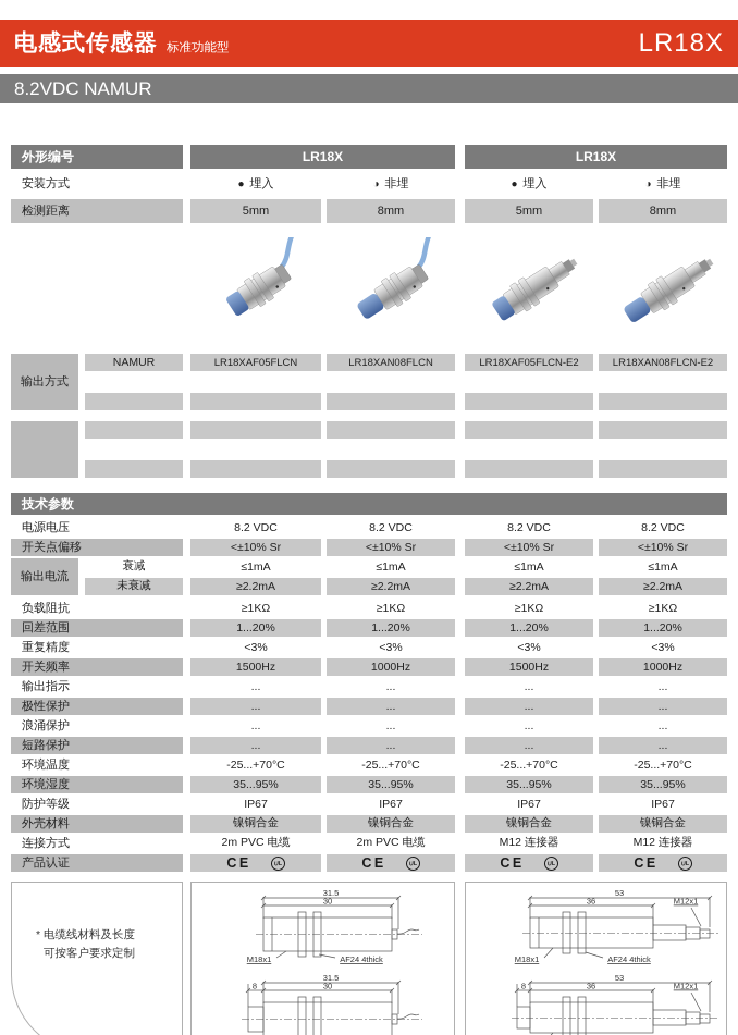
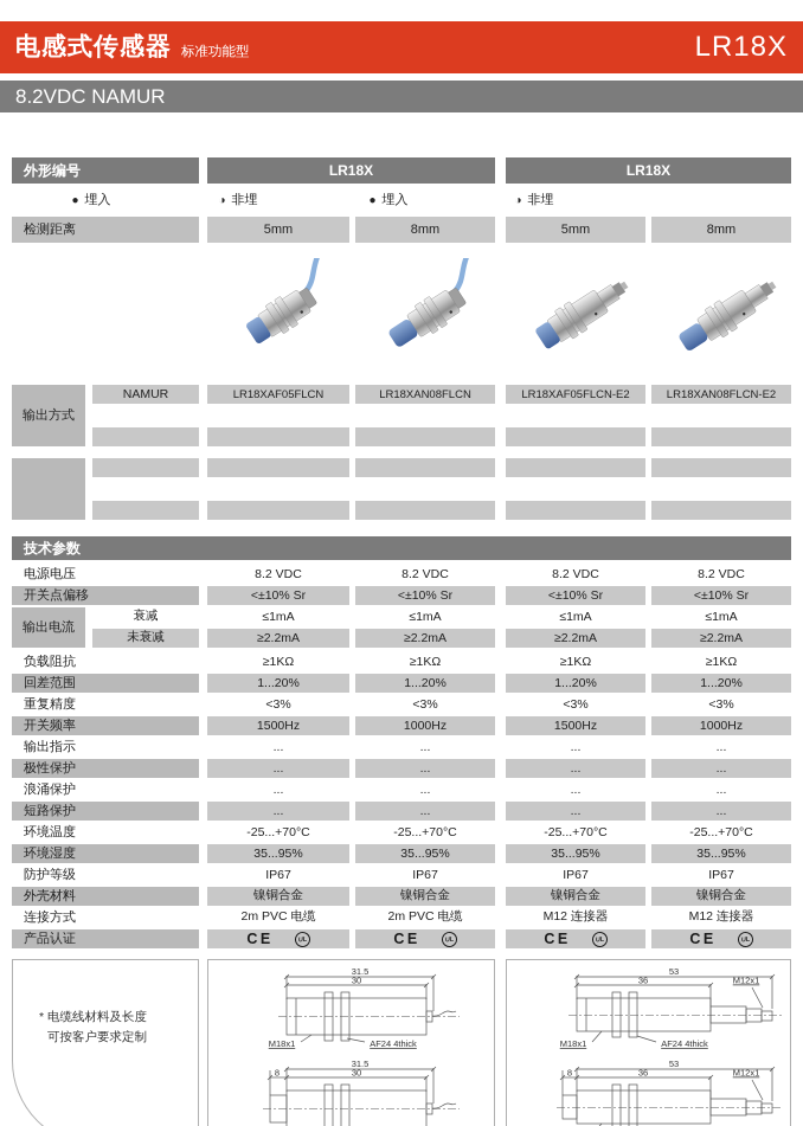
  电感式传感器
  标准功能型
  LR18X
  8.2VDC NAMUR
  外形编号
  LR18X
  LR18X
- 安装方式
  ●
  埋入
  ◑
  非埋
  ●
  埋入
  ◑
  非埋
  检测距离
  5mm
  8mm
  5mm
  8mm
  输出方式
  NAMUR
  LR18XAF05FLCN
  LR18XAN08FLCN
  LR18XAF05FLCN-E2
  LR18XAN08FLCN-E2
  技术参数
  电源电压
  8.2 VDC
  8.2 VDC
  8.2 VDC
  8.2 VDC
  开关点偏移
  <±10% Sr
  <±10% Sr
  <±10% Sr
  <±10% Sr
  输出电流
  衰减
  ≤1mA
  ≤1mA
  ≤1mA
  ≤1mA
  未衰减
  ≥2.2mA
  ≥2.2mA
  ≥2.2mA
  ≥2.2mA
  负载阻抗
  ≥1KΩ
  ≥1KΩ
  ≥1KΩ
  ≥1KΩ
  回差范围
  1...20%
  1...20%
  1...20%
  1...20%
  重复精度
  <3%
  <3%
  <3%
  <3%
  开关频率
  1500Hz
  1000Hz
  1500Hz
  1000Hz
  输出指示
  ...
  ...
  ...
  ...
  极性保护
  ...
  ...
  ...
  ...
  浪涌保护
  ...
  ...
  ...
  ...
  短路保护
  ...
  ...
  ...
  ...
  环境温度
  -25...+70°C
  -25...+70°C
  -25...+70°C
  -25...+70°C
  环境湿度
  35...95%
  35...95%
  35...95%
  35...95%
  防护等级
  IP67
  IP67
  IP67
  IP67
  外壳材料
  镍铜合金
  镍铜合金
  镍铜合金
  镍铜合金
  连接方式
  2m PVC 电缆
  2m PVC 电缆
  M12 连接器
  M12 连接器
  产品认证
  CE
  CE
  CE
  CE
  * 电缆线材料及长度
  可按客户要求定制
  31.5
  30
  M18x1
  AF24 4thick
  31.5
  30
  8
  53
  36
  M12x1
  M18x1
  AF24 4thick
  53
  36
  8
  M12x1
